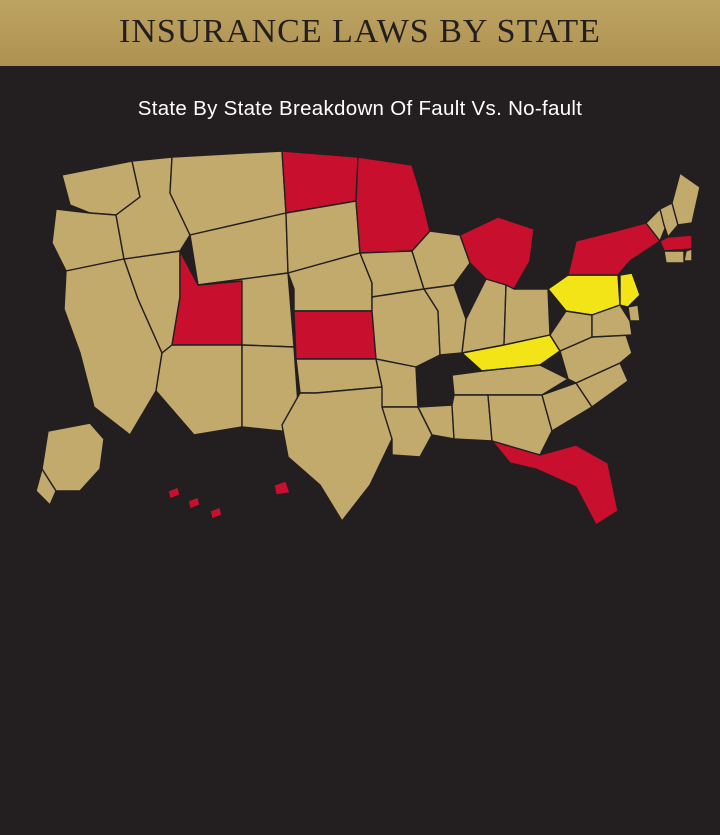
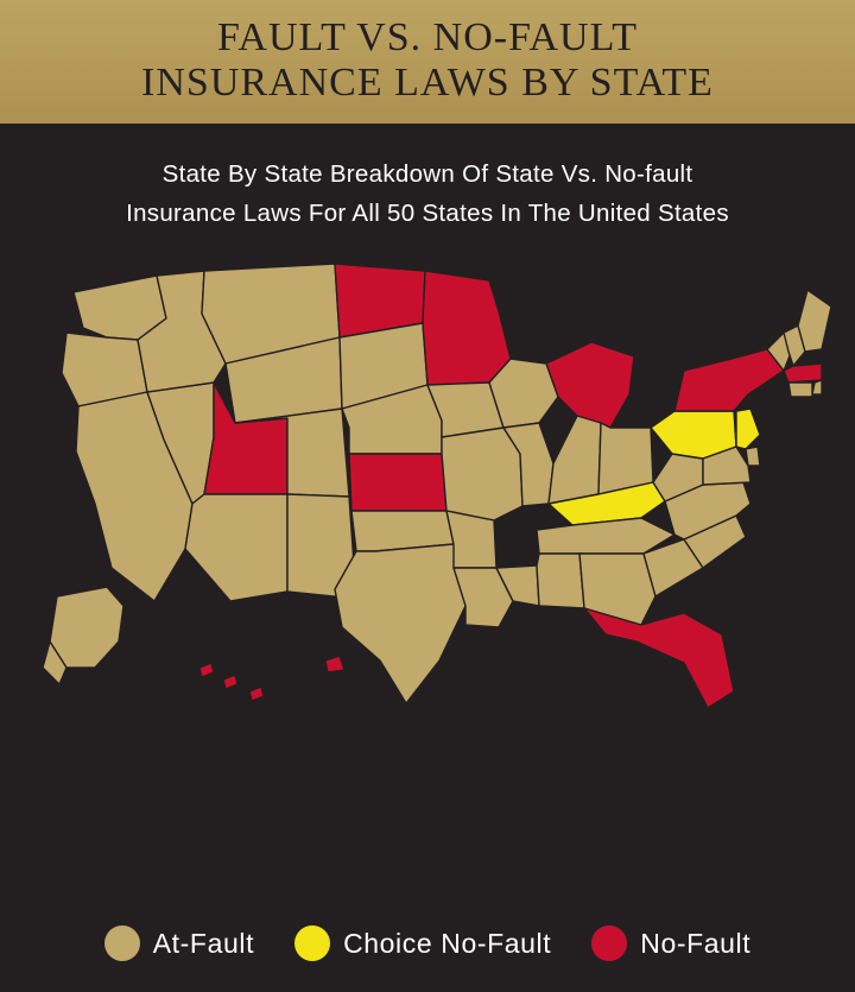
+ FAULT VS. NO-FAULT
  INSURANCE LAWS BY STATE
- State By State Breakdown Of Fault Vs. No-fault
+ State By State Breakdown Of State Vs. No-fault
+ Insurance Laws For All 50 States In The United States
+ At-Fault
+ Choice No-Fault
+ No-Fault
